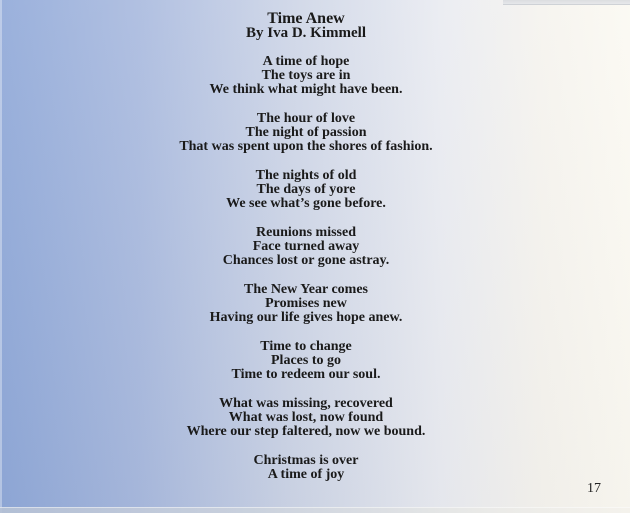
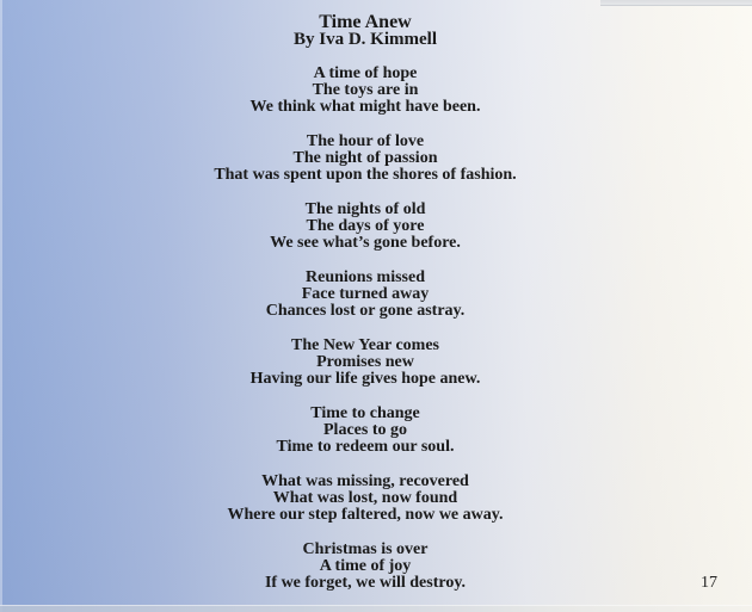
  Time Anew
  By Iva D. Kimmell
  A time of hope
  The toys are in
  We think what might have been.
  The hour of love
  The night of passion
  That was spent upon the shores of fashion.
  The nights of old
  The days of yore
  We see what’s gone before.
  Reunions missed
  Face turned away
  Chances lost or gone astray.
  The New Year comes
  Promises new
  Having our life gives hope anew.
  Time to change
  Places to go
  Time to redeem our soul.
  What was missing, recovered
  What was lost, now found
- Where our step faltered, now we bound.
+ Where our step faltered, now we away.
  Christmas is over
  A time of joy
+ If we forget, we will destroy.
  17
